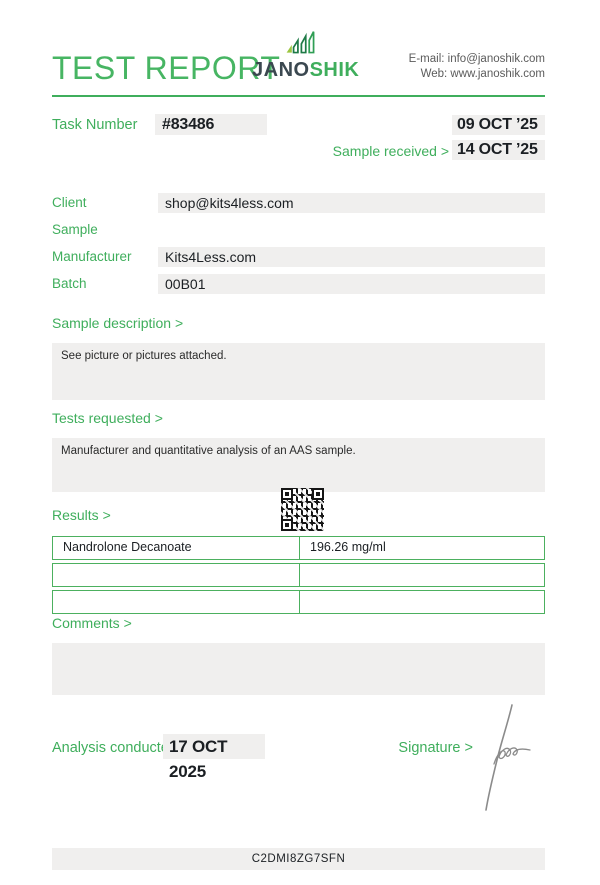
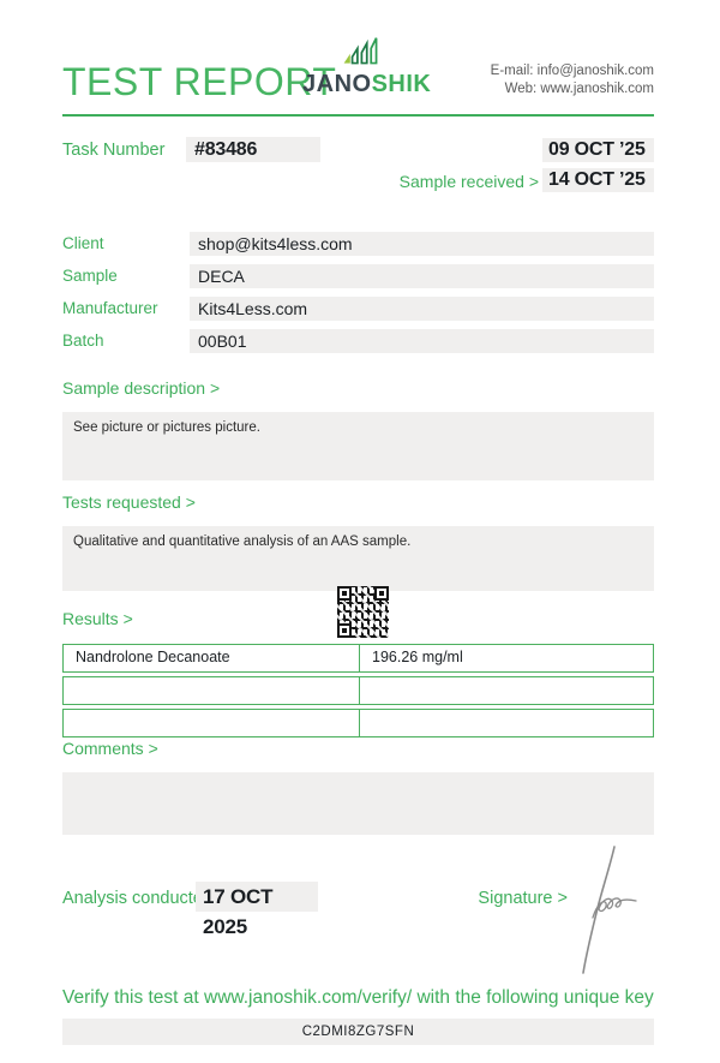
  TEST REPORT
  JANOSHIK
  E-mail: info@janoshik.com
  Web: www.janoshik.com
  Task Number
  #83486
  09 OCT ’25
  Sample received >
  14 OCT ’25
  Client
  shop@kits4less.com
  Sample
+ DECA
  Manufacturer
  Kits4Less.com
  Batch
  00B01
  Sample description >
- See picture or pictures attached.
+ See picture or pictures picture.
  Tests requested >
- Manufacturer and quantitative analysis of an AAS sample.
+ Qualitative and quantitative analysis of an AAS sample.
  Results >
  Nandrolone Decanoate
  196.26 mg/ml
  Comments >
  Analysis conduct
  17 OCT 2025
  Signature >
+ Verify this test at www.janoshik.com/verify/ with the following unique key
  C2DMI8ZG7SFN
